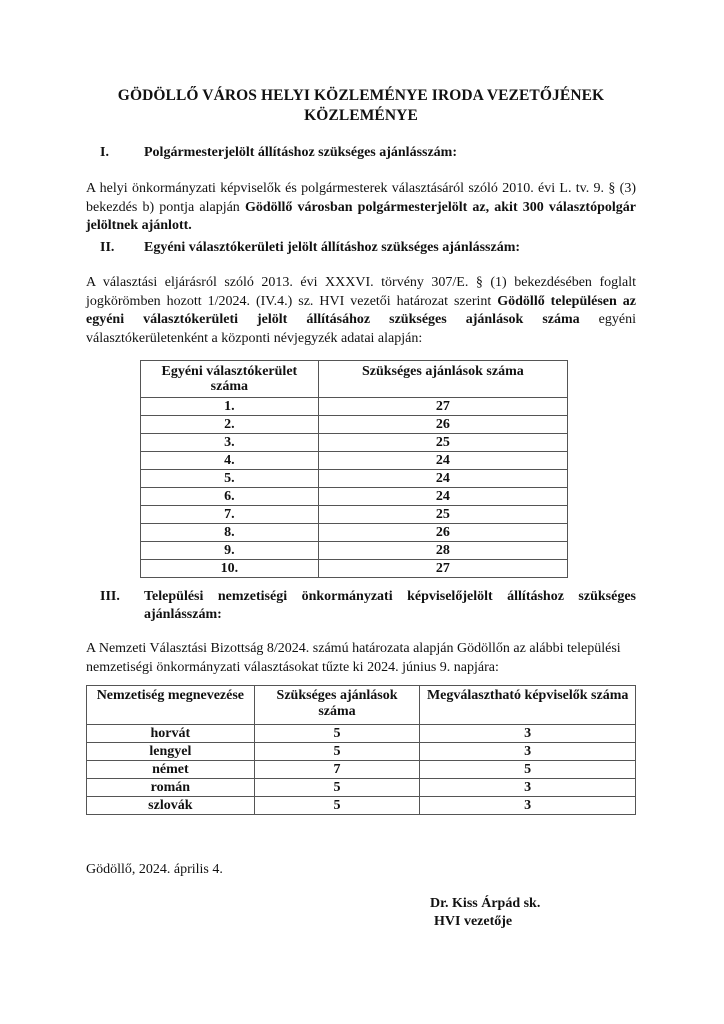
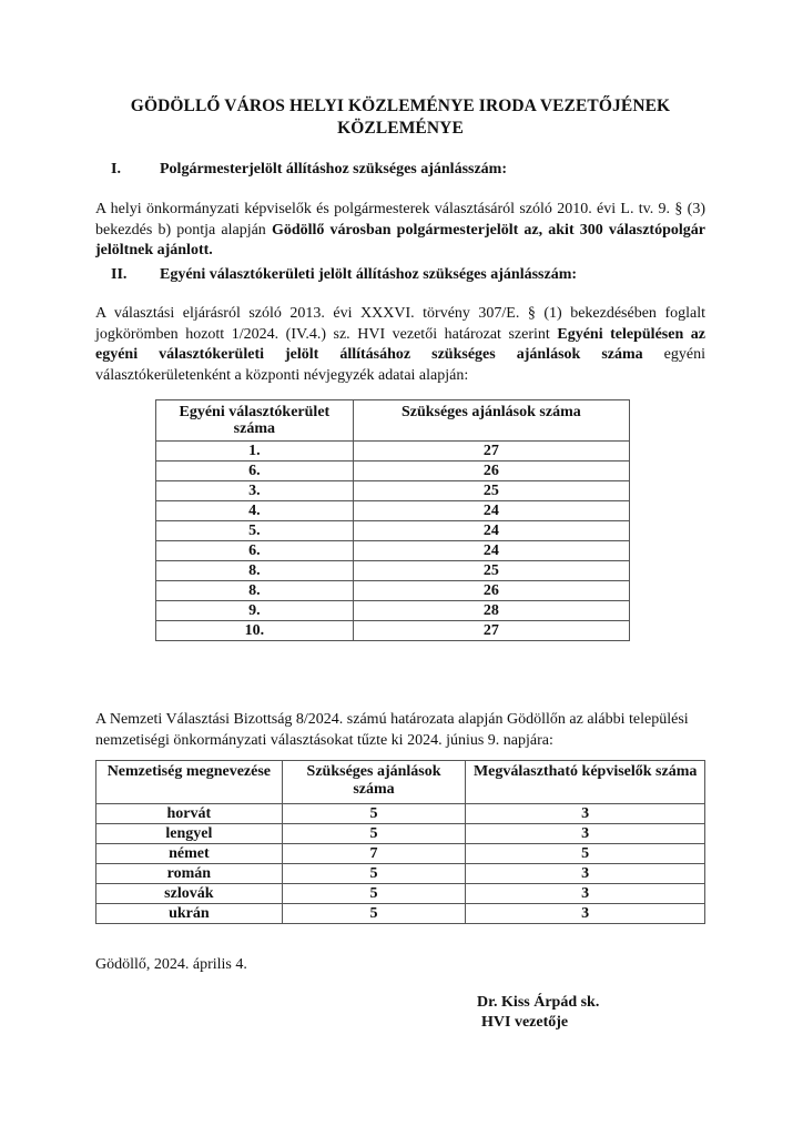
  GÖDÖLLŐ VÁROS HELYI KÖZLEMÉNYE IRODA VEZETŐJÉNEK
  KÖZLEMÉNYE
  I. Polgármesterjelölt állításhoz szükséges ajánlásszám:
  A helyi önkormányzati képviselők és polgármesterek választásáról szóló 2010. évi L. tv. 9. § (3) bekezdés b) pontja alapján Gödöllő városban polgármesterjelölt az, akit 300 választópolgár jelöltnek ajánlott.
  II. Egyéni választókerületi jelölt állításhoz szükséges ajánlásszám:
- A választási eljárásról szóló 2013. évi XXXVI. törvény 307/E. § (1) bekezdésében foglalt jogkörömben hozott 1/2024. (IV.4.) sz. HVI vezetői határozat szerint Gödöllő településen az egyéni választókerületi jelölt állításához szükséges ajánlások száma egyéni választókerületenként a központi névjegyzék adatai alapján:
+ A választási eljárásról szóló 2013. évi XXXVI. törvény 307/E. § (1) bekezdésében foglalt jogkörömben hozott 1/2024. (IV.4.) sz. HVI vezetői határozat szerint Egyéni településen az egyéni választókerületi jelölt állításához szükséges ajánlások száma egyéni választókerületenként a központi névjegyzék adatai alapján:
  Egyéni választókerület száma	Szükséges ajánlások száma
  1.	27
- 2.	26
+ 6.	26
  3.	25
  4.	24
  5.	24
  6.	24
- 7.	25
+ 8.	25
  8.	26
  9.	28
  10.	27
- III.
- Települési nemzetiségi önkormányzati képviselőjelölt állításhoz szükséges ajánlásszám:
  A Nemzeti Választási Bizottság 8/2024. számú határozata alapján Gödöllőn az alábbi települési nemzetiségi önkormányzati választásokat tűzte ki 2024. június 9. napjára:
  Nemzetiség megnevezése	Szükséges ajánlások száma	Megválasztható képviselők száma
  horvát	5	3
  lengyel	5	3
  német	7	5
  román	5	3
  szlovák	5	3
+ ukrán	5	3
  Gödöllő, 2024. április 4.
  Dr. Kiss Árpád sk.
  HVI vezetője
